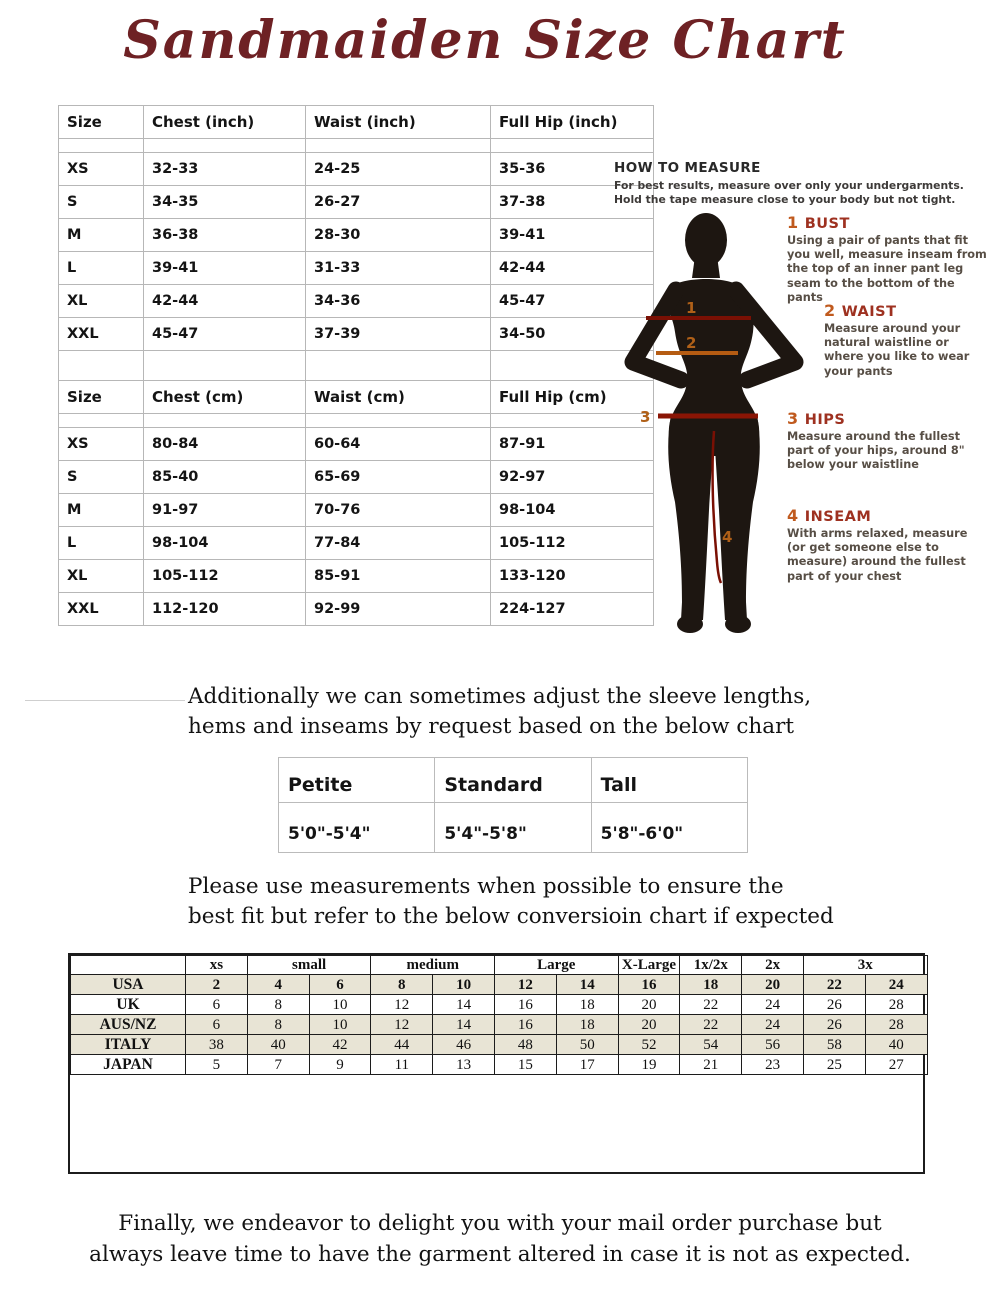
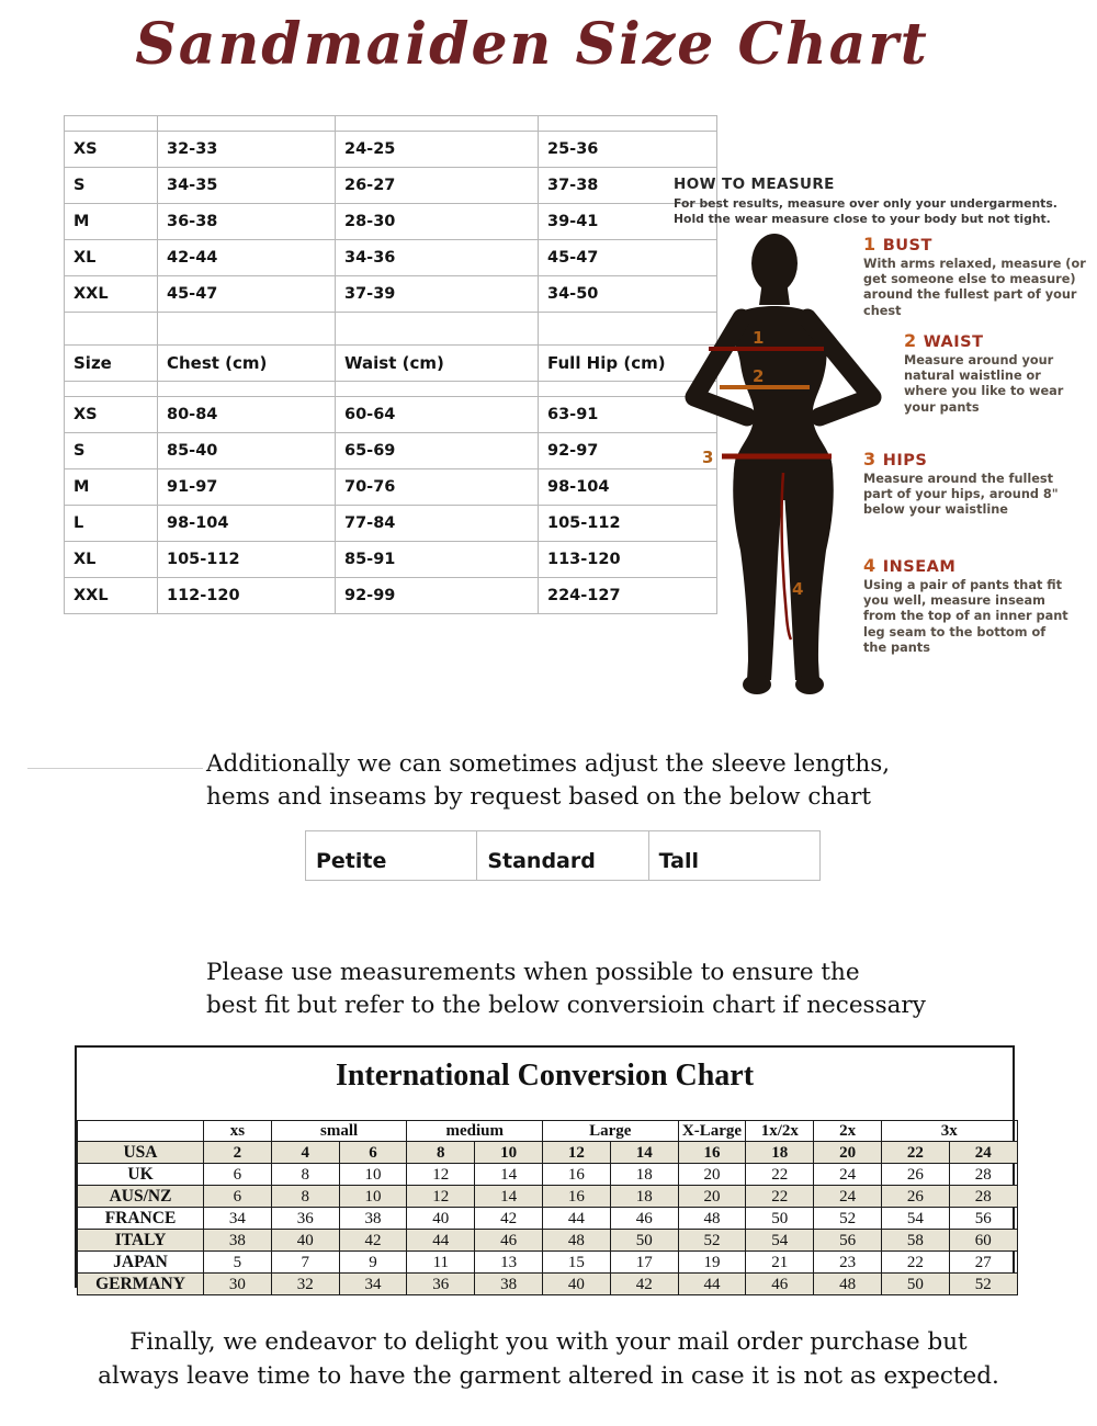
  Sandmaiden Size Chart
- Size	Chest (inch)	Waist (inch)	Full Hip (inch)
- XS	32-33	24-25	35-36
+ XS	32-33	24-25	25-36
  S	34-35	26-27	37-38
  M	36-38	28-30	39-41
- L	39-41	31-33	42-44
  XL	42-44	34-36	45-47
  XXL	45-47	37-39	34-50
  Size	Chest (cm)	Waist (cm)	Full Hip (cm)
- XS	80-84	60-64	87-91
+ XS	80-84	60-64	63-91
  S	85-40	65-69	92-97
  M	91-97	70-76	98-104
  L	98-104	77-84	105-112
- XL	105-112	85-91	133-120
+ XL	105-112	85-91	113-120
  XXL	112-120	92-99	224-127
  HOW TO MEASURE
  For best results, measure over only your undergarments.
- Hold the tape measure close to your body but not tight.
+ Hold the wear measure close to your body but not tight.
  1
  2
  3
  4
  1 BUST
- Using a pair of pants that fit you well, measure inseam from the top of an inner pant leg seam to the bottom of the pants
+ With arms relaxed, measure (or get someone else to measure) around the fullest part of your chest
  2 WAIST
  Measure around your natural waistline or where you like to wear your pants
  3 HIPS
  Measure around the fullest part of your hips, around 8" below your waistline
  4 INSEAM
- With arms relaxed, measure (or get someone else to measure) around the fullest part of your chest
+ Using a pair of pants that fit you well, measure inseam from the top of an inner pant leg seam to the bottom of the pants
  Additionally we can sometimes adjust the sleeve lengths,
  hems and inseams by request based on the below chart
  Petite	Standard	Tall
- 5'0"-5'4"	5'4"-5'8"	5'8"-6'0"
  Please use measurements when possible to ensure the
- best fit but refer to the below conversioin chart if expected
+ best fit but refer to the below conversioin chart if necessary
+ International Conversion Chart
  	xs	small	medium	Large	X-Large	1x/2x	2x	3x
  USA	2	4	6	8	10	12	14	16	18	20	22	24
  UK	6	8	10	12	14	16	18	20	22	24	26	28
  AUS/NZ	6	8	10	12	14	16	18	20	22	24	26	28
+ FRANCE	34	36	38	40	42	44	46	48	50	52	54	56
- ITALY	38	40	42	44	46	48	50	52	54	56	58	40
+ ITALY	38	40	42	44	46	48	50	52	54	56	58	60
- JAPAN	5	7	9	11	13	15	17	19	21	23	25	27
+ JAPAN	5	7	9	11	13	15	17	19	21	23	22	27
+ GERMANY	30	32	34	36	38	40	42	44	46	48	50	52
  Finally, we endeavor to delight you with your mail order purchase but
  always leave time to have the garment altered in case it is not as expected.
